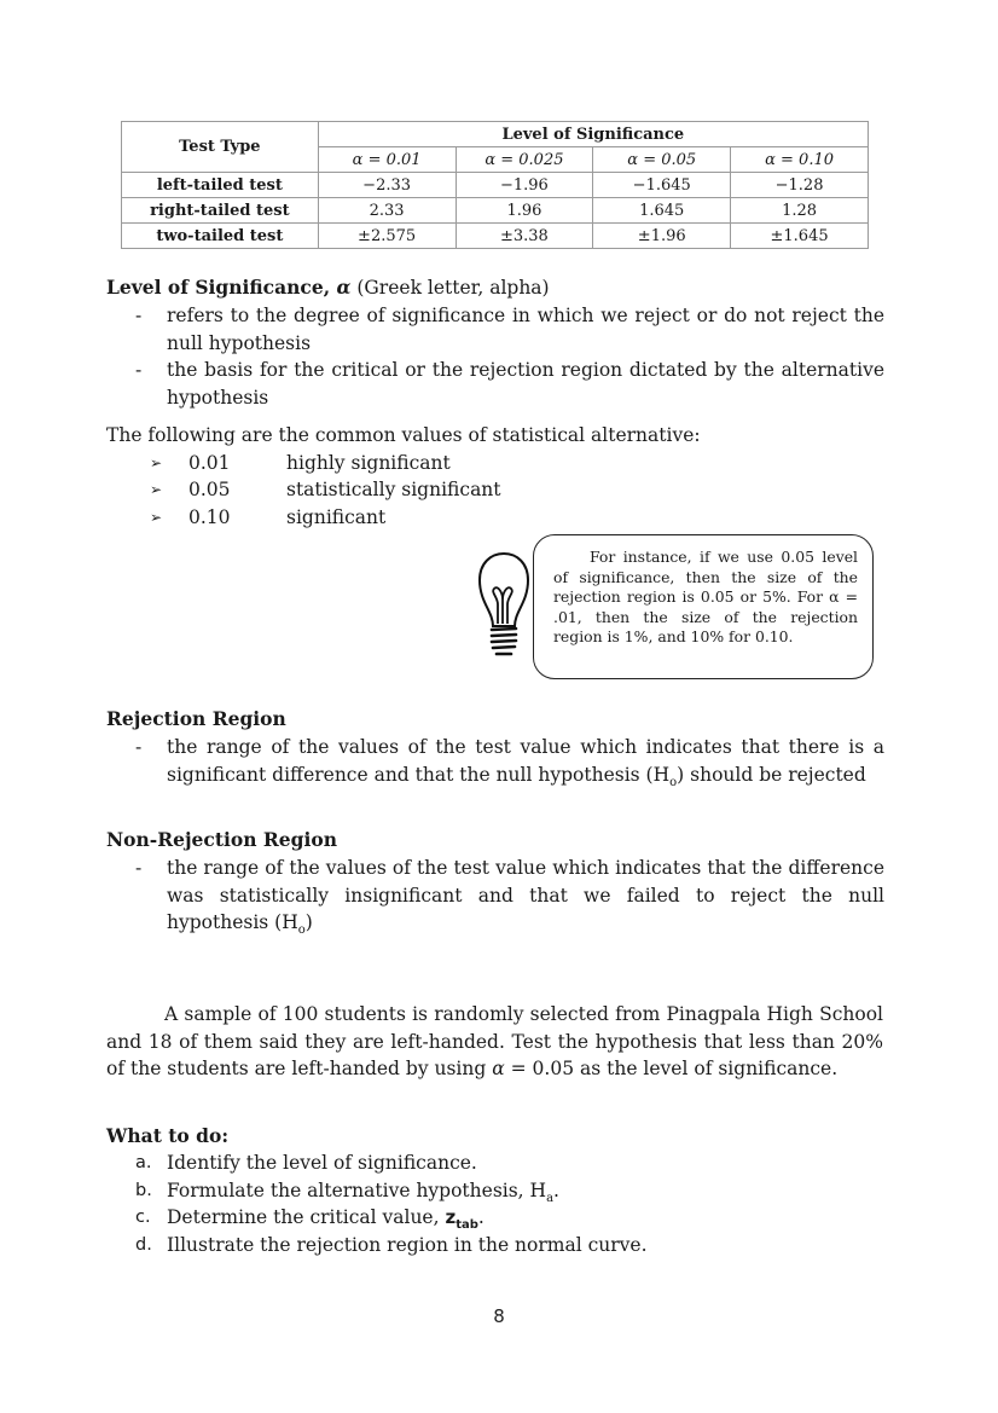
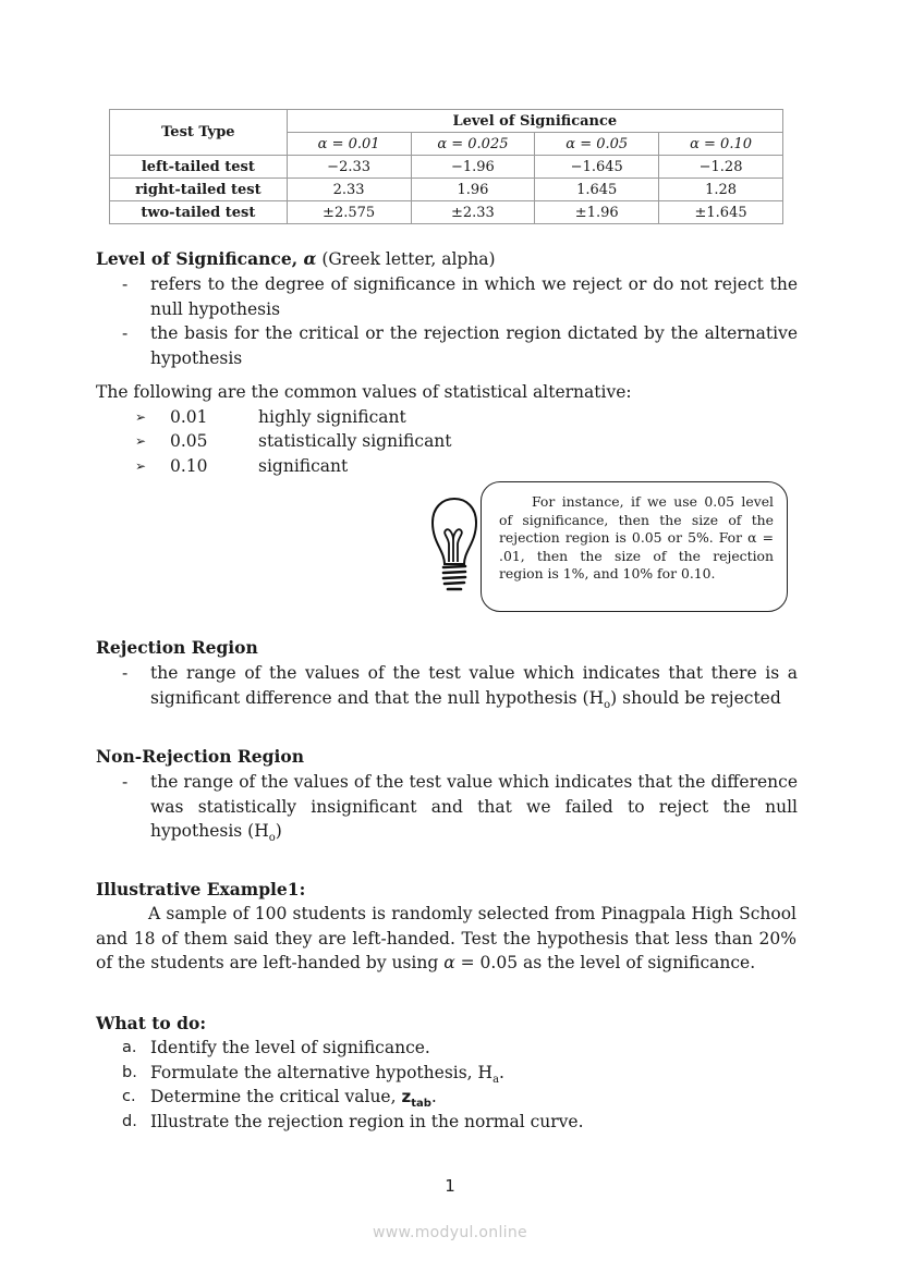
  Test Type	Level of Significance
  α = 0.01	α = 0.025	α = 0.05	α = 0.10
  left-tailed test	−2.33	−1.96	−1.645	−1.28
  right-tailed test	2.33	1.96	1.645	1.28
- two-tailed test	±2.575	±3.38	±1.96	±1.645
+ two-tailed test	±2.575	±2.33	±1.96	±1.645
  Level of Significance, α (Greek letter, alpha)
  -
  refers to the degree of significance in which we reject or do not reject the null hypothesis
  -
  the basis for the critical or the rejection region dictated by the alternative hypothesis
  The following are the common values of statistical alternative:
  ➢
  0.01
  highly significant
  ➢
  0.05
  statistically significant
  ➢
  0.10
  significant
  For instance, if we use 0.05 level of significance, then the size of the rejection region is 0.05 or 5%. For α = .01, then the size of the rejection region is 1%, and 10% for 0.10.
  Rejection Region
  -
  the range of the values of the test value which indicates that there is a significant difference and that the null hypothesis (Ho) should be rejected
  Non-Rejection Region
  -
  the range of the values of the test value which indicates that the difference was statistically insignificant and that we failed to reject the null hypothesis (Ho)
+ Illustrative Example1:
  A sample of 100 students is randomly selected from Pinagpala High School and 18 of them said they are left-handed. Test the hypothesis that less than 20% of the students are left-handed by using α = 0.05 as the level of significance.
  What to do:
  a.
  Identify the level of significance.
  b.
  Formulate the alternative hypothesis, Ha.
  c.
  Determine the critical value, ztab.
  d.
  Illustrate the rejection region in the normal curve.
- 8
+ 1
+ www.modyul.online
